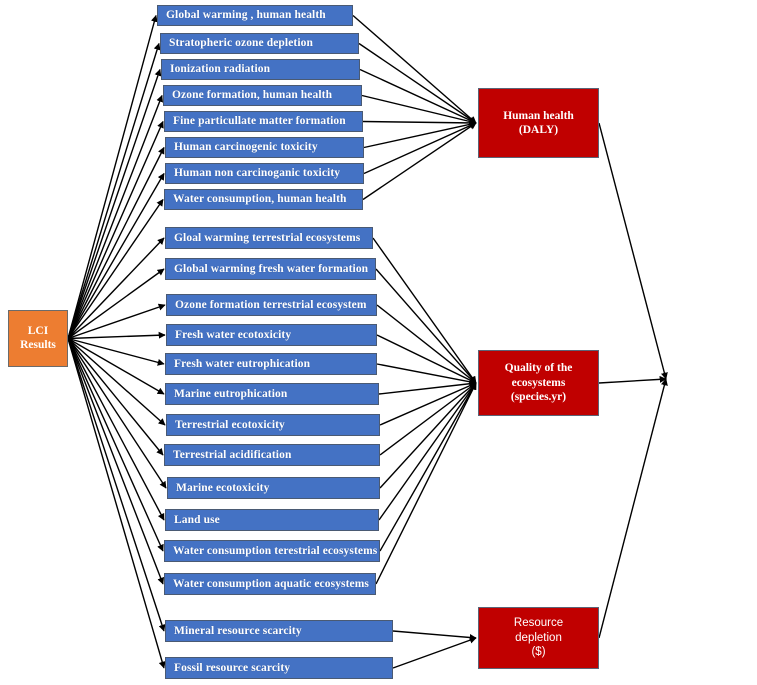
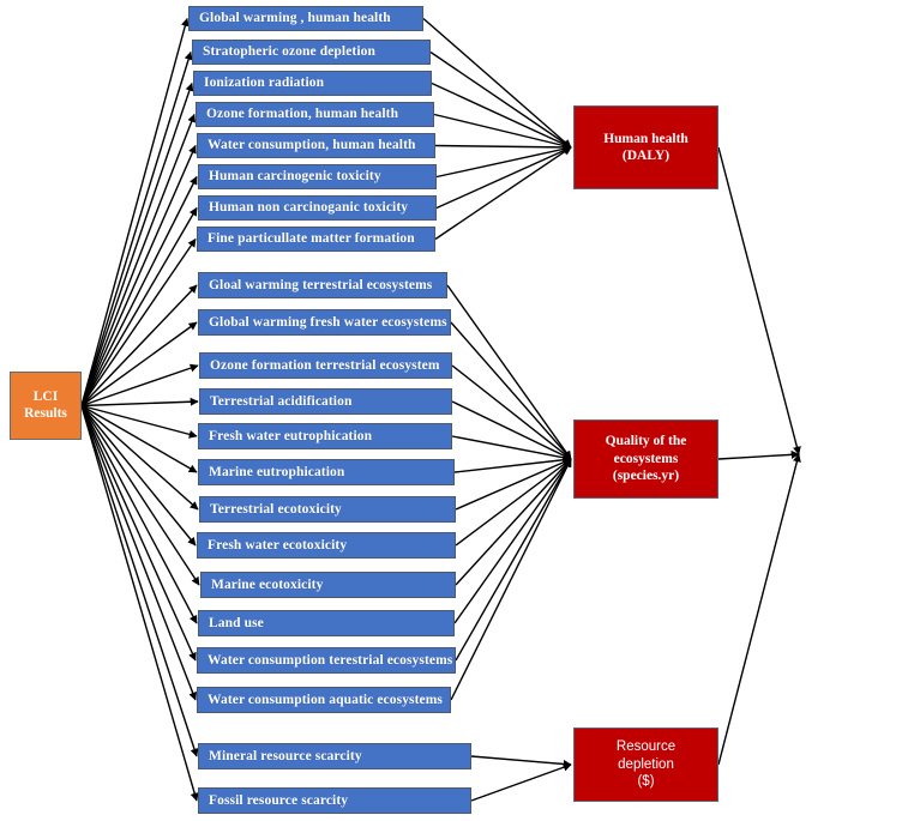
  LCI
  Results
  Human health
  (DALY)
  Quality of the
  ecosystems
  (species.yr)
  Resource
  depletion
  ($)
  Global warming , human health
  Stratopheric ozone depletion
  Ionization radiation
  Ozone formation, human health
- Fine particullate matter formation
+ Water consumption, human health
  Human carcinogenic toxicity
  Human non carcinoganic toxicity
- Water consumption, human health
+ Fine particullate matter formation
  Gloal warming terrestrial ecosystems
- Global warming fresh water formation
+ Global warming fresh water ecosystems
  Ozone formation terrestrial ecosystem
- Fresh water ecotoxicity
+ Terrestrial acidification
  Fresh water eutrophication
  Marine eutrophication
  Terrestrial ecotoxicity
- Terrestrial acidification
+ Fresh water ecotoxicity
  Marine ecotoxicity
  Land use
  Water consumption terestrial ecosystems
  Water consumption aquatic ecosystems
  Mineral resource scarcity
  Fossil resource scarcity
